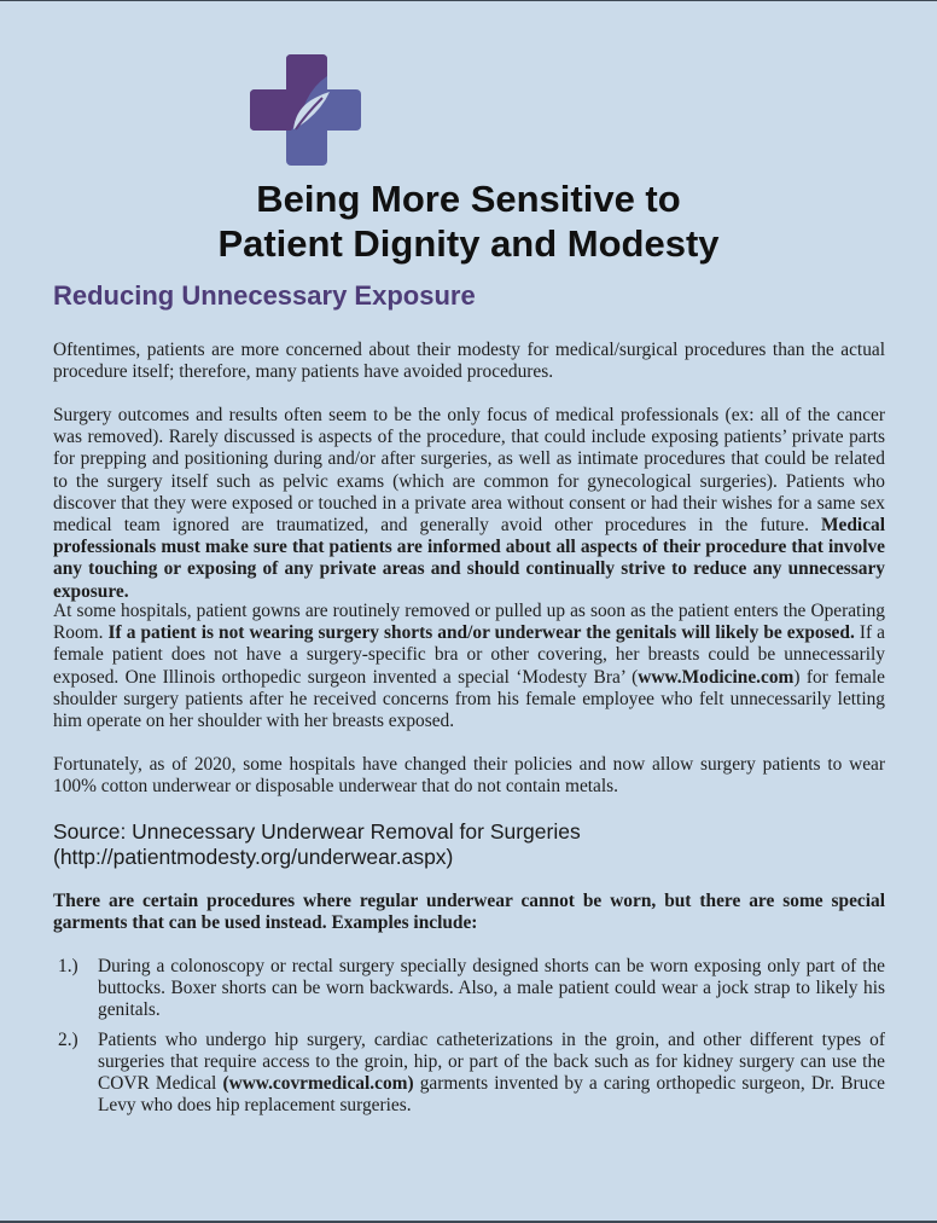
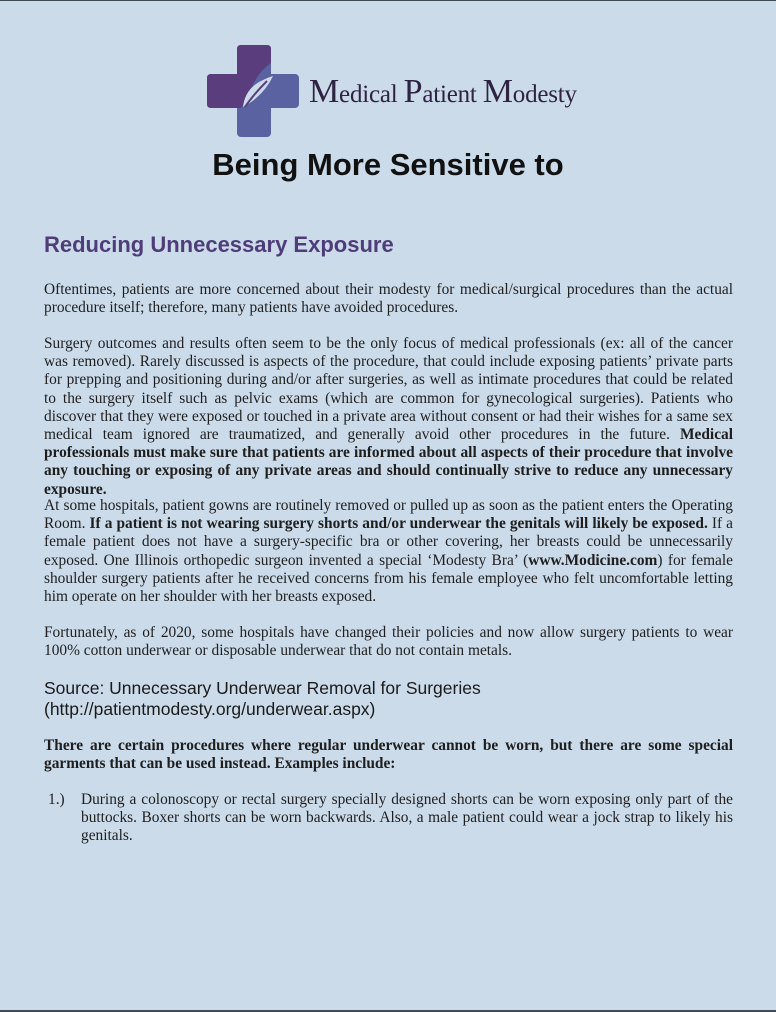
+ Medical Patient Modesty
  Being More Sensitive to
- Patient Dignity and Modesty
  Reducing Unnecessary Exposure
  Oftentimes, patients are more concerned about their modesty for medical/surgical procedures than the actual procedure itself; therefore, many patients have avoided procedures.
  Surgery outcomes and results often seem to be the only focus of medical professionals (ex: all of the cancer was removed). Rarely discussed is aspects of the procedure, that could include exposing patients’ private parts for prepping and positioning during and/or after surgeries, as well as intimate procedures that could be related to the surgery itself such as pelvic exams (which are common for gynecological surgeries). Patients who discover that they were exposed or touched in a private area without consent or had their wishes for a same sex medical team ignored are traumatized, and generally avoid other procedures in the future. Medical professionals must make sure that patients are informed about all aspects of their procedure that involve any touching or exposing of any private areas and should continually strive to reduce any unnecessary exposure.
- At some hospitals, patient gowns are routinely removed or pulled up as soon as the patient enters the Operating Room. If a patient is not wearing surgery shorts and/or underwear the genitals will likely be exposed. If a female patient does not have a surgery-specific bra or other covering, her breasts could be unnecessarily exposed. One Illinois orthopedic surgeon invented a special ‘Modesty Bra’ (www.Modicine.com) for female shoulder surgery patients after he received concerns from his female employee who felt unnecessarily letting him operate on her shoulder with her breasts exposed.
+ At some hospitals, patient gowns are routinely removed or pulled up as soon as the patient enters the Operating Room. If a patient is not wearing surgery shorts and/or underwear the genitals will likely be exposed. If a female patient does not have a surgery-specific bra or other covering, her breasts could be unnecessarily exposed. One Illinois orthopedic surgeon invented a special ‘Modesty Bra’ (www.Modicine.com) for female shoulder surgery patients after he received concerns from his female employee who felt uncomfortable letting him operate on her shoulder with her breasts exposed.
  Fortunately, as of 2020, some hospitals have changed their policies and now allow surgery patients to wear 100% cotton underwear or disposable underwear that do not contain metals.
  Source: Unnecessary Underwear Removal for Surgeries
  (http://patientmodesty.org/underwear.aspx)
  There are certain procedures where regular underwear cannot be worn, but there are some special garments that can be used instead. Examples include:
  1.)
  During a colonoscopy or rectal surgery specially designed shorts can be worn exposing only part of the buttocks. Boxer shorts can be worn backwards. Also, a male patient could wear a jock strap to likely his genitals.
- 2.)
- Patients who undergo hip surgery, cardiac catheterizations in the groin, and other different types of surgeries that require access to the groin, hip, or part of the back such as for kidney surgery can use the COVR Medical (www.covrmedical.com) garments invented by a caring orthopedic surgeon, Dr. Bruce Levy who does hip replacement surgeries.
